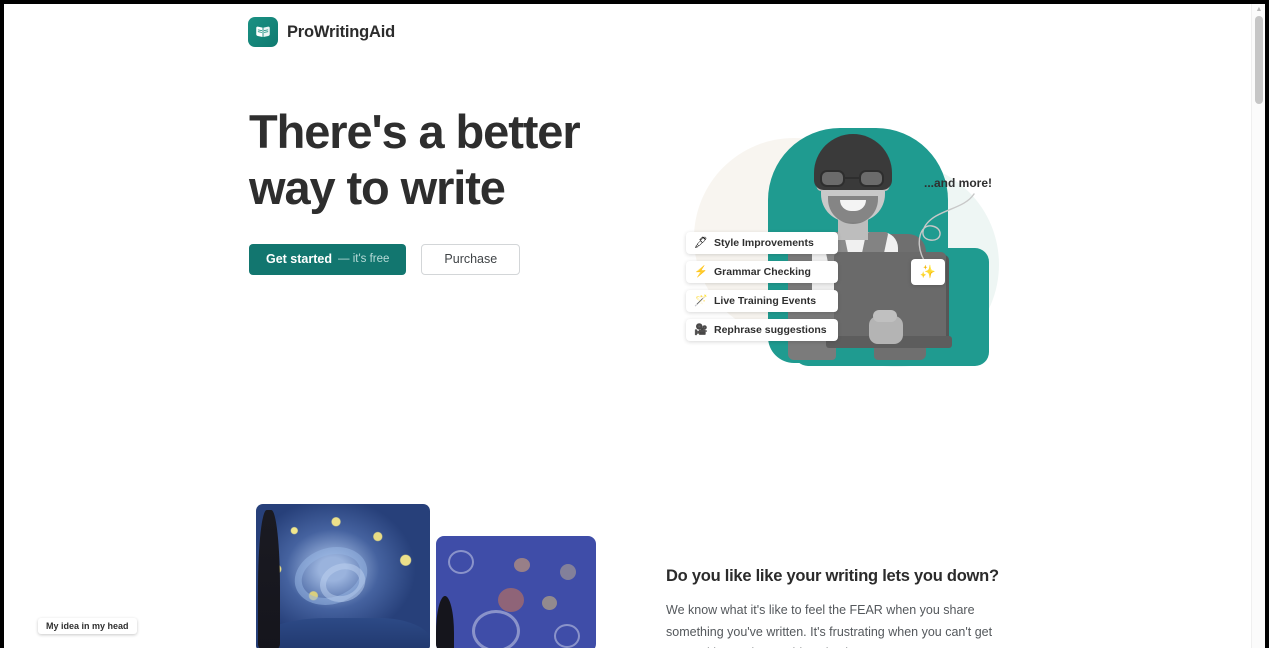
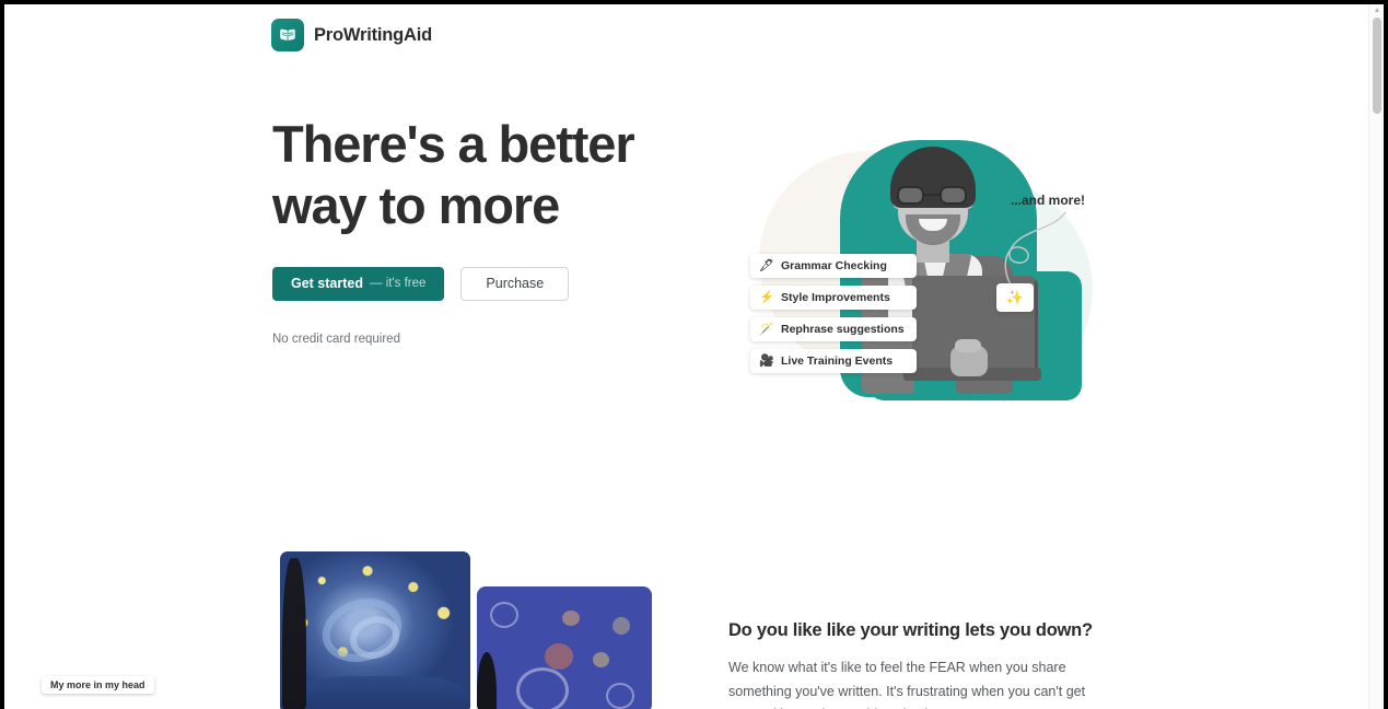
  ProWritingAid
- There's a better way to write
+ There's a better way to more
  Get started
  — it's free
  Purchase
+ No credit card required
  ...and more!
  ✨
  🖋
- Style Improvements
+ Grammar Checking
  ⚡
- Grammar Checking
+ Style Improvements
  🪄
- Live Training Events
+ Rephrase suggestions
  🎥
- Rephrase suggestions
+ Live Training Events
- My idea in my head
+ My more in my head
  Do you like like your writing lets you down?
  We know what it's like to feel the FEAR when you share something you've written. It's frustrating when you can't get
